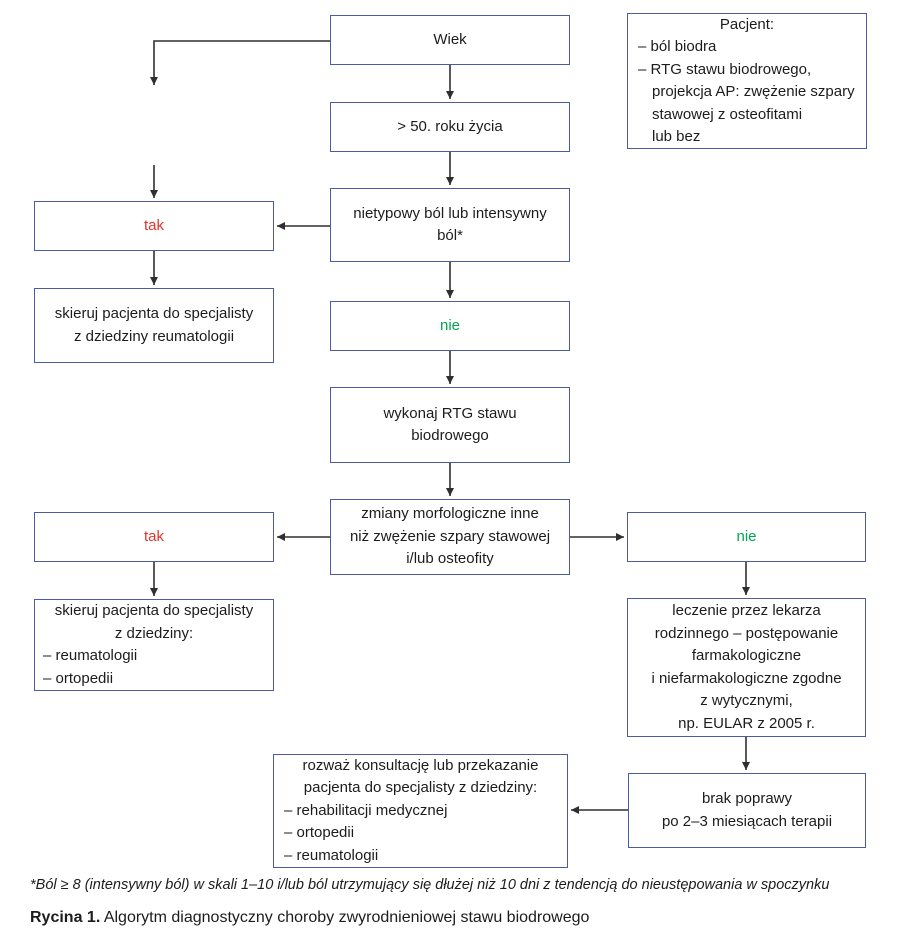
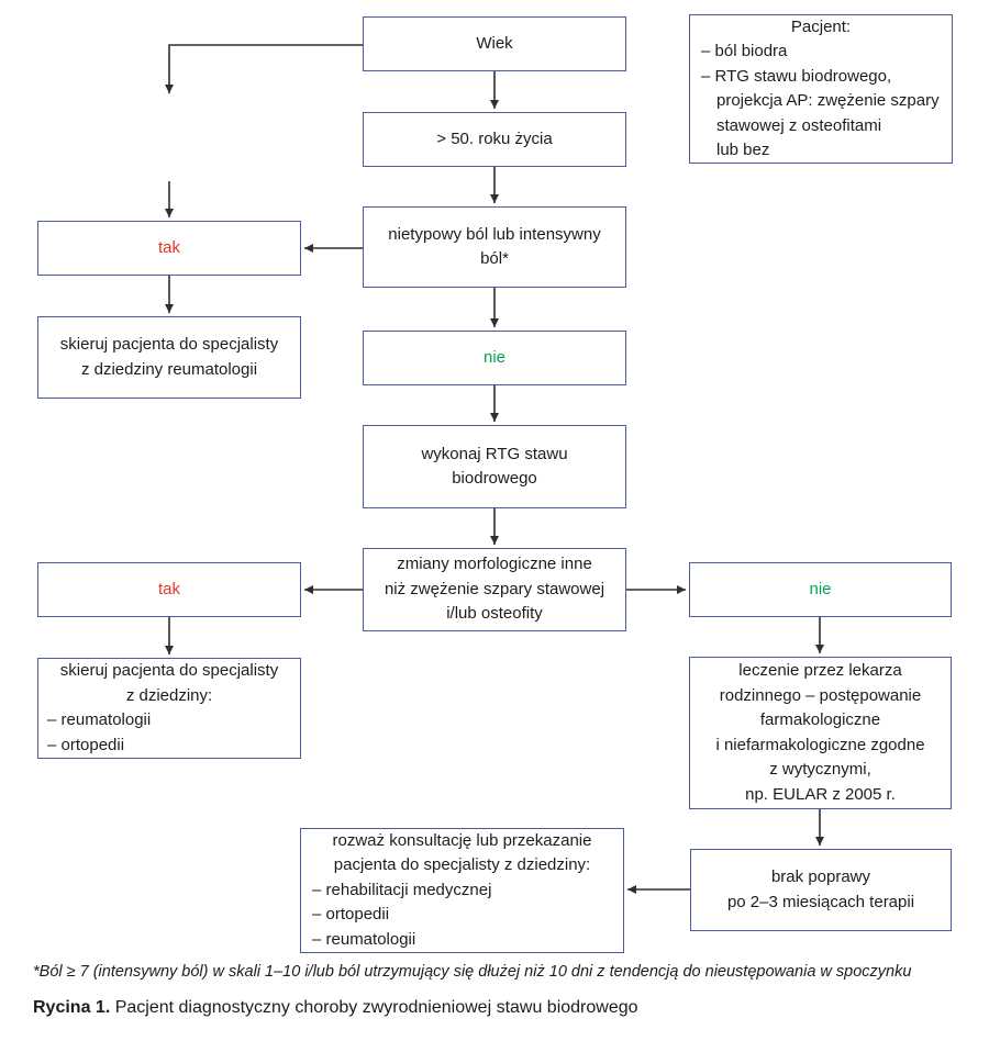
  Wiek
  Pacjent:
  – ból biodra
  – RTG stawu biodrowego,
  projekcja AP: zwężenie szpary
  stawowej z osteofitami
  lub bez
  > 50. roku życia
  tak
  nietypowy ból lub intensywny
  ból*
  skieruj pacjenta do specjalisty
  z dziedziny reumatologii
  nie
  wykonaj RTG stawu
  biodrowego
  zmiany morfologiczne inne
  niż zwężenie szpary stawowej
  i/lub osteofity
  tak
  nie
  skieruj pacjenta do specjalisty
  z dziedziny:
  – reumatologii
  – ortopedii
  leczenie przez lekarza
  rodzinnego – postępowanie
  farmakologiczne
  i niefarmakologiczne zgodne
  z wytycznymi,
  np. EULAR z 2005 r.
  brak poprawy
  po 2–3 miesiącach terapii
  rozważ konsultację lub przekazanie
  pacjenta do specjalisty z dziedziny:
  – rehabilitacji medycznej
  – ortopedii
  – reumatologii
- *Ból ≥ 8 (intensywny ból) w skali 1–10 i/lub ból utrzymujący się dłużej niż 10 dni z tendencją do nieustępowania w spoczynku
+ *Ból ≥ 7 (intensywny ból) w skali 1–10 i/lub ból utrzymujący się dłużej niż 10 dni z tendencją do nieustępowania w spoczynku
- Rycina 1. Algorytm diagnostyczny choroby zwyrodnieniowej stawu biodrowego
+ Rycina 1. Pacjent diagnostyczny choroby zwyrodnieniowej stawu biodrowego
